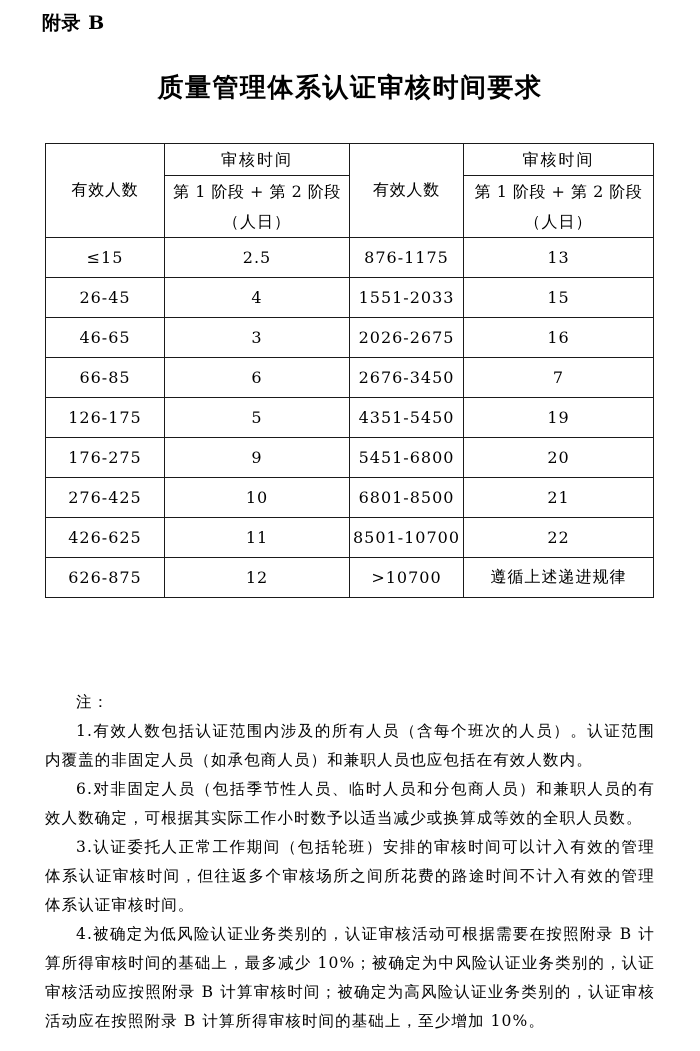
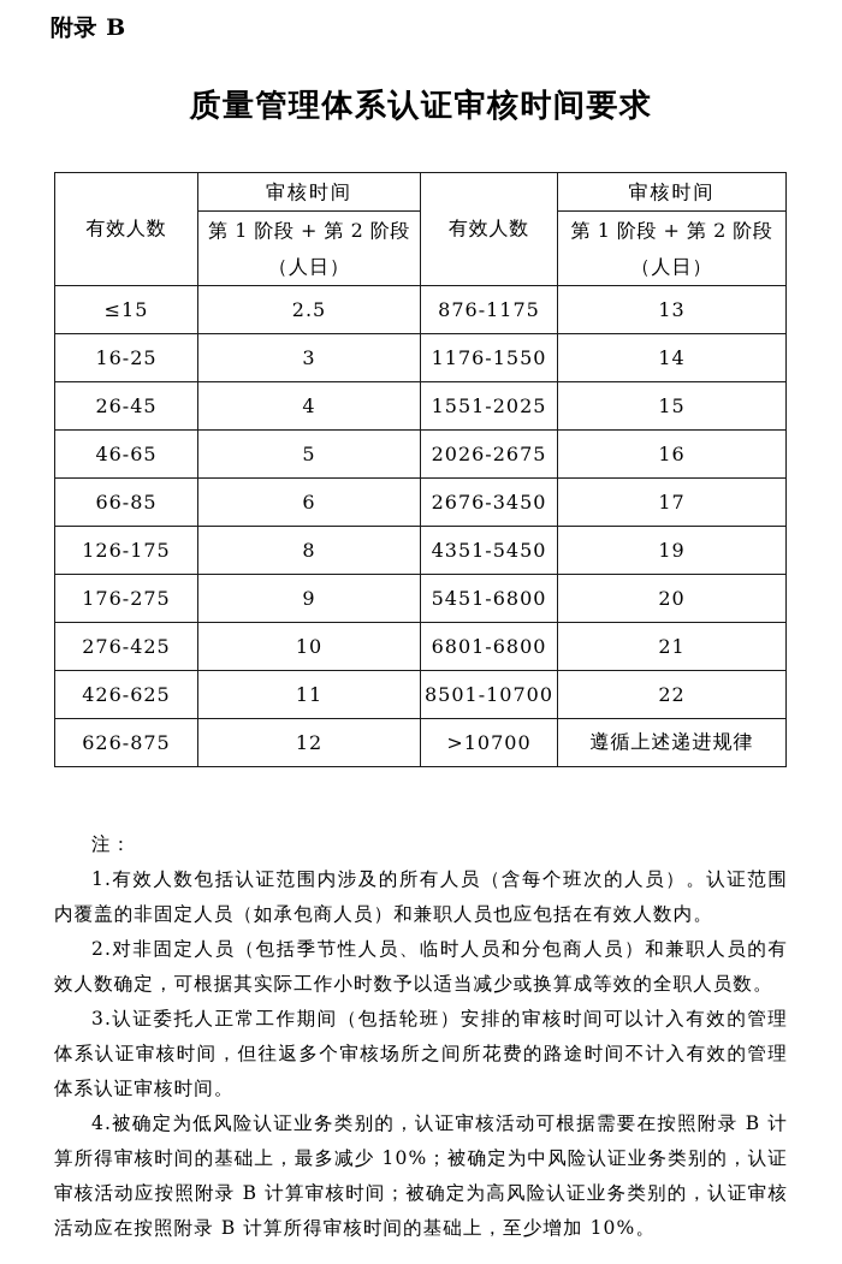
  附录 B
  质量管理体系认证审核时间要求
  有效人数	审核时间 第 1 阶段 + 第 2 阶段 （人日）	有效人数	审核时间 第 1 阶段 + 第 2 阶段 （人日）
  ≤15	2.5	876-1175	13
+ 16-25	3	1176-1550	14
- 26-45	4	1551-2033	15
+ 26-45	4	1551-2025	15
- 46-65	3	2026-2675	16
+ 46-65	5	2026-2675	16
- 66-85	6	2676-3450	7
+ 66-85	6	2676-3450	17
- 126-175	5	4351-5450	19
+ 126-175	8	4351-5450	19
  176-275	9	5451-6800	20
- 276-425	10	6801-8500	21
+ 276-425	10	6801-6800	21
  426-625	11	8501-10700	22
  626-875	12	>10700	遵循上述递进规律
  注：
  1.有效人数包括认证范围内涉及的所有人员（含每个班次的人员）。认证范围内覆盖的非固定人员（如承包商人员）和兼职人员也应包括在有效人数内。
- 6.对非固定人员（包括季节性人员、临时人员和分包商人员）和兼职人员的有效人数确定，可根据其实际工作小时数予以适当减少或换算成等效的全职人员数。
+ 2.对非固定人员（包括季节性人员、临时人员和分包商人员）和兼职人员的有效人数确定，可根据其实际工作小时数予以适当减少或换算成等效的全职人员数。
  3.认证委托人正常工作期间（包括轮班）安排的审核时间可以计入有效的管理体系认证审核时间，但往返多个审核场所之间所花费的路途时间不计入有效的管理体系认证审核时间。
  4.被确定为低风险认证业务类别的，认证审核活动可根据需要在按照附录 B 计算所得审核时间的基础上，最多减少 10%；被确定为中风险认证业务类别的，认证审核活动应按照附录 B 计算审核时间；被确定为高风险认证业务类别的，认证审核活动应在按照附录 B 计算所得审核时间的基础上，至少增加 10%。
